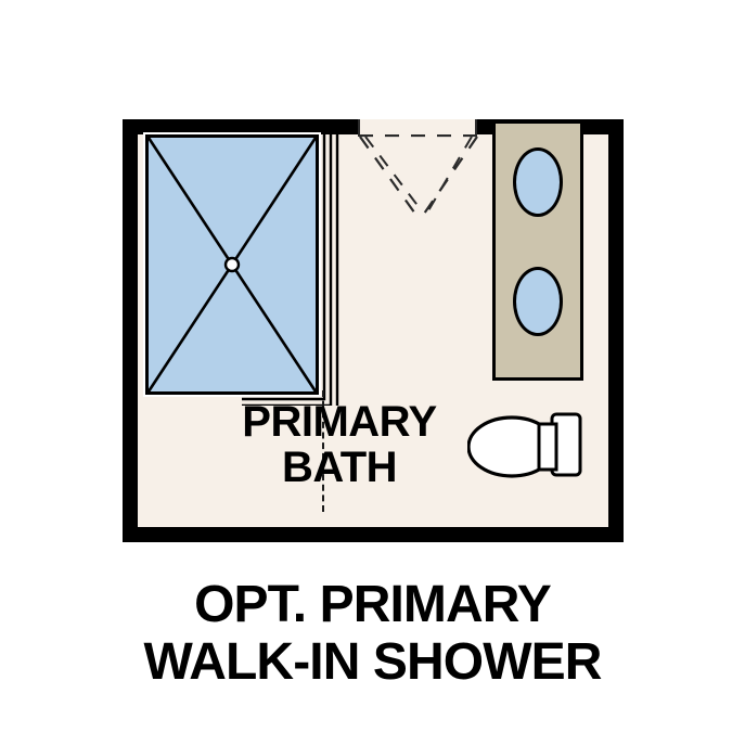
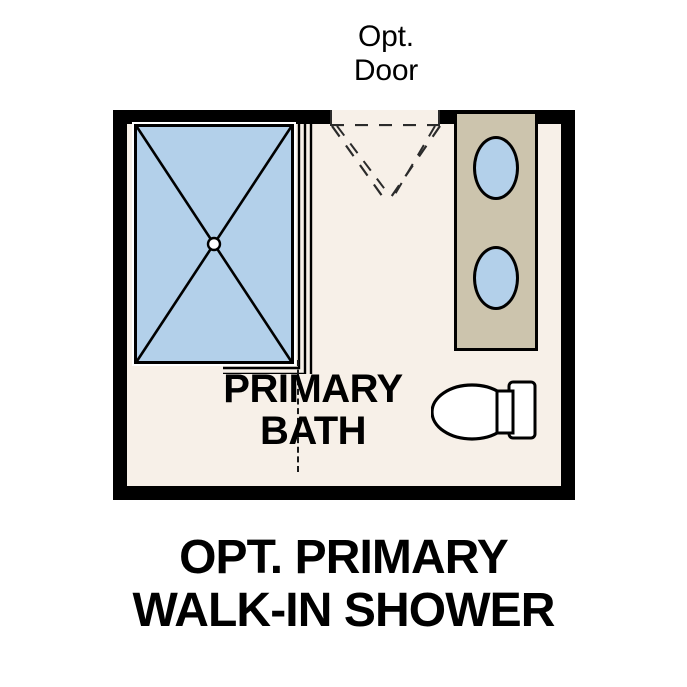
+ Opt.
+ Door
  PRIMARY
  BATH
  OPT. PRIMARY
  WALK-IN SHOWER
